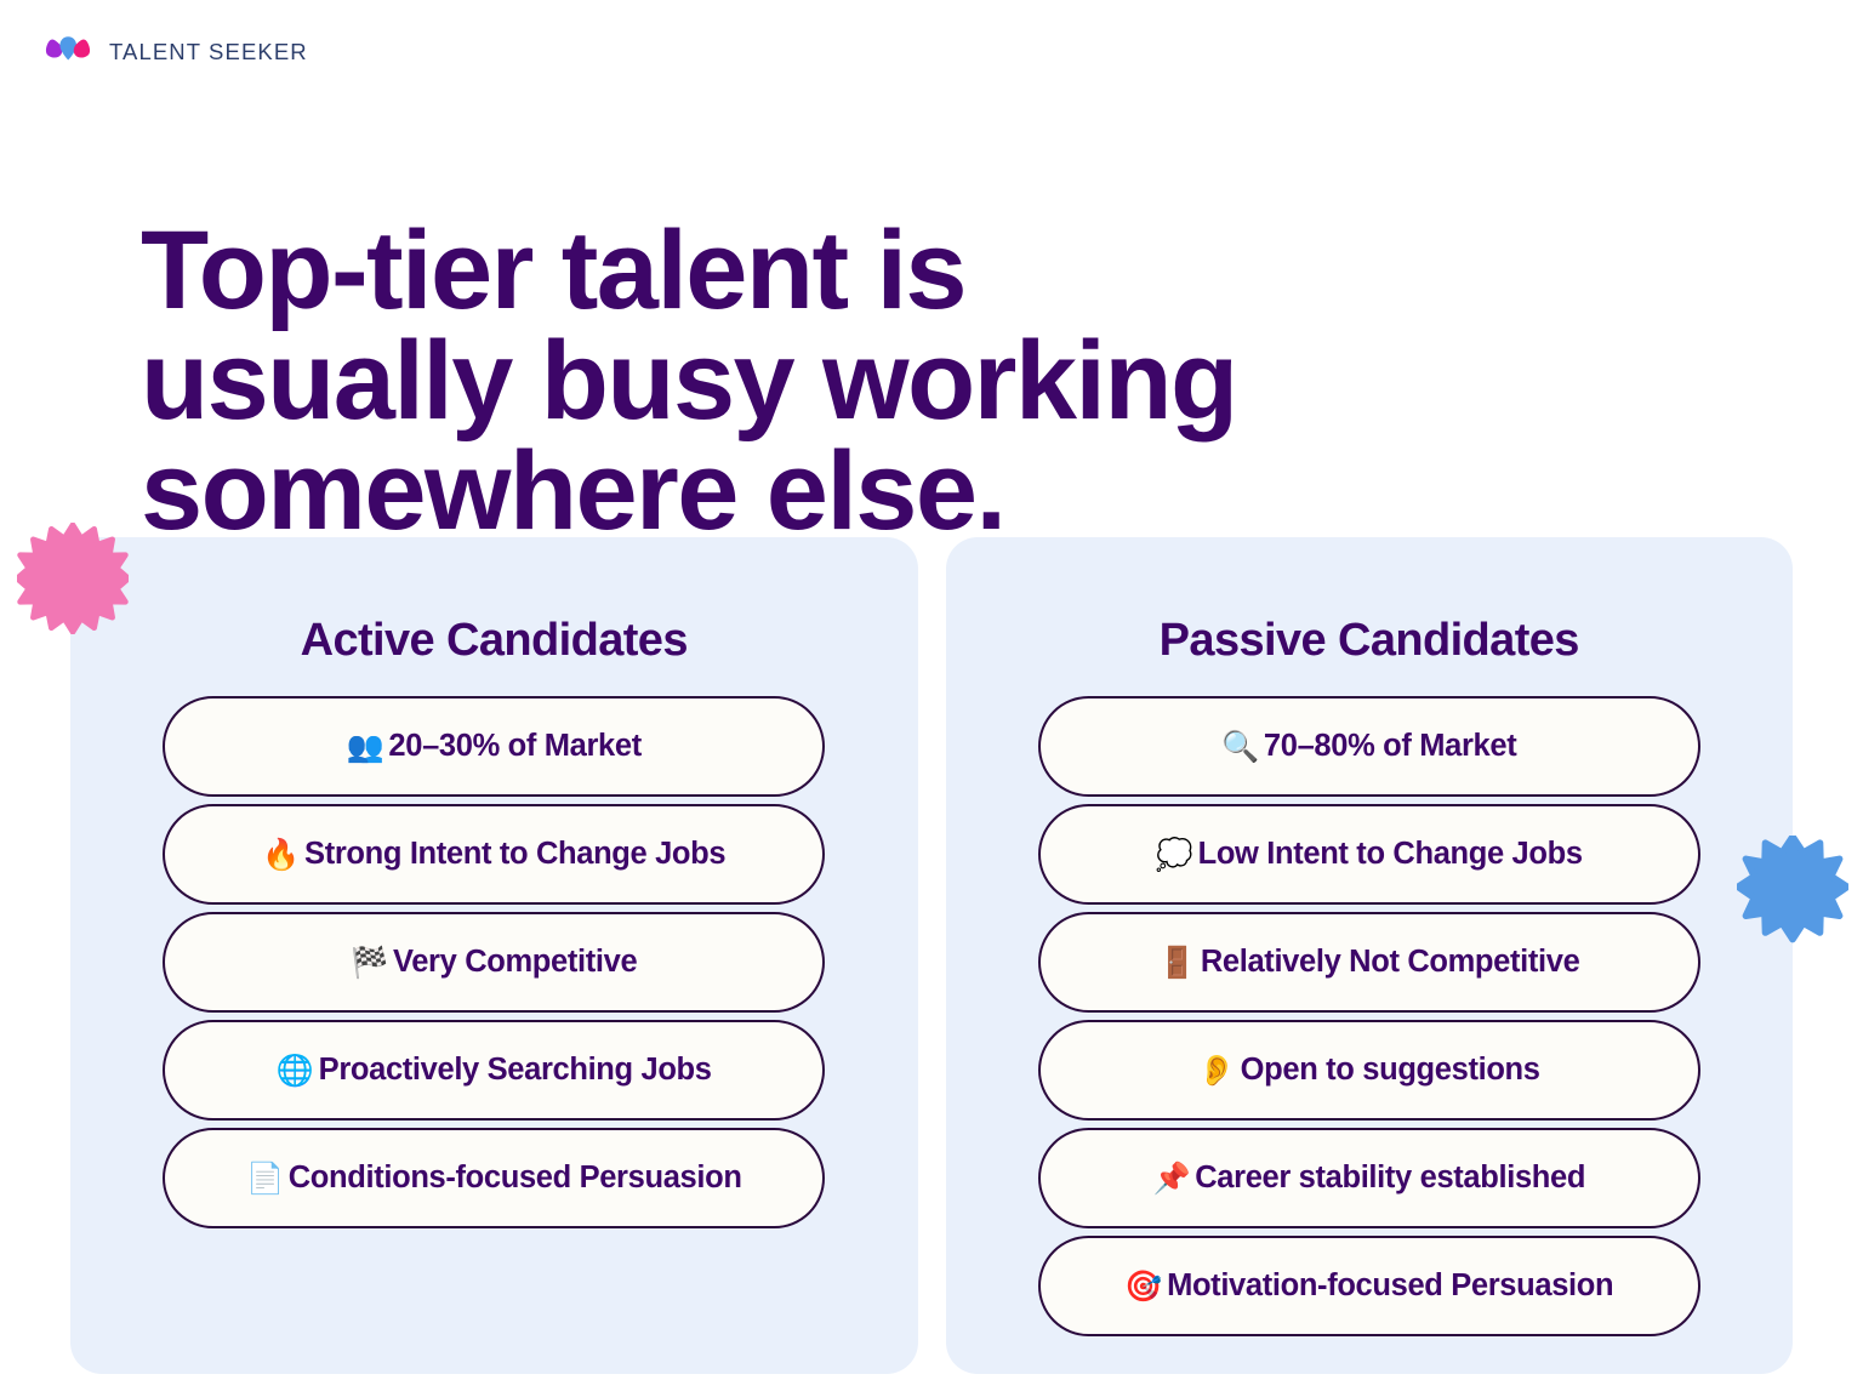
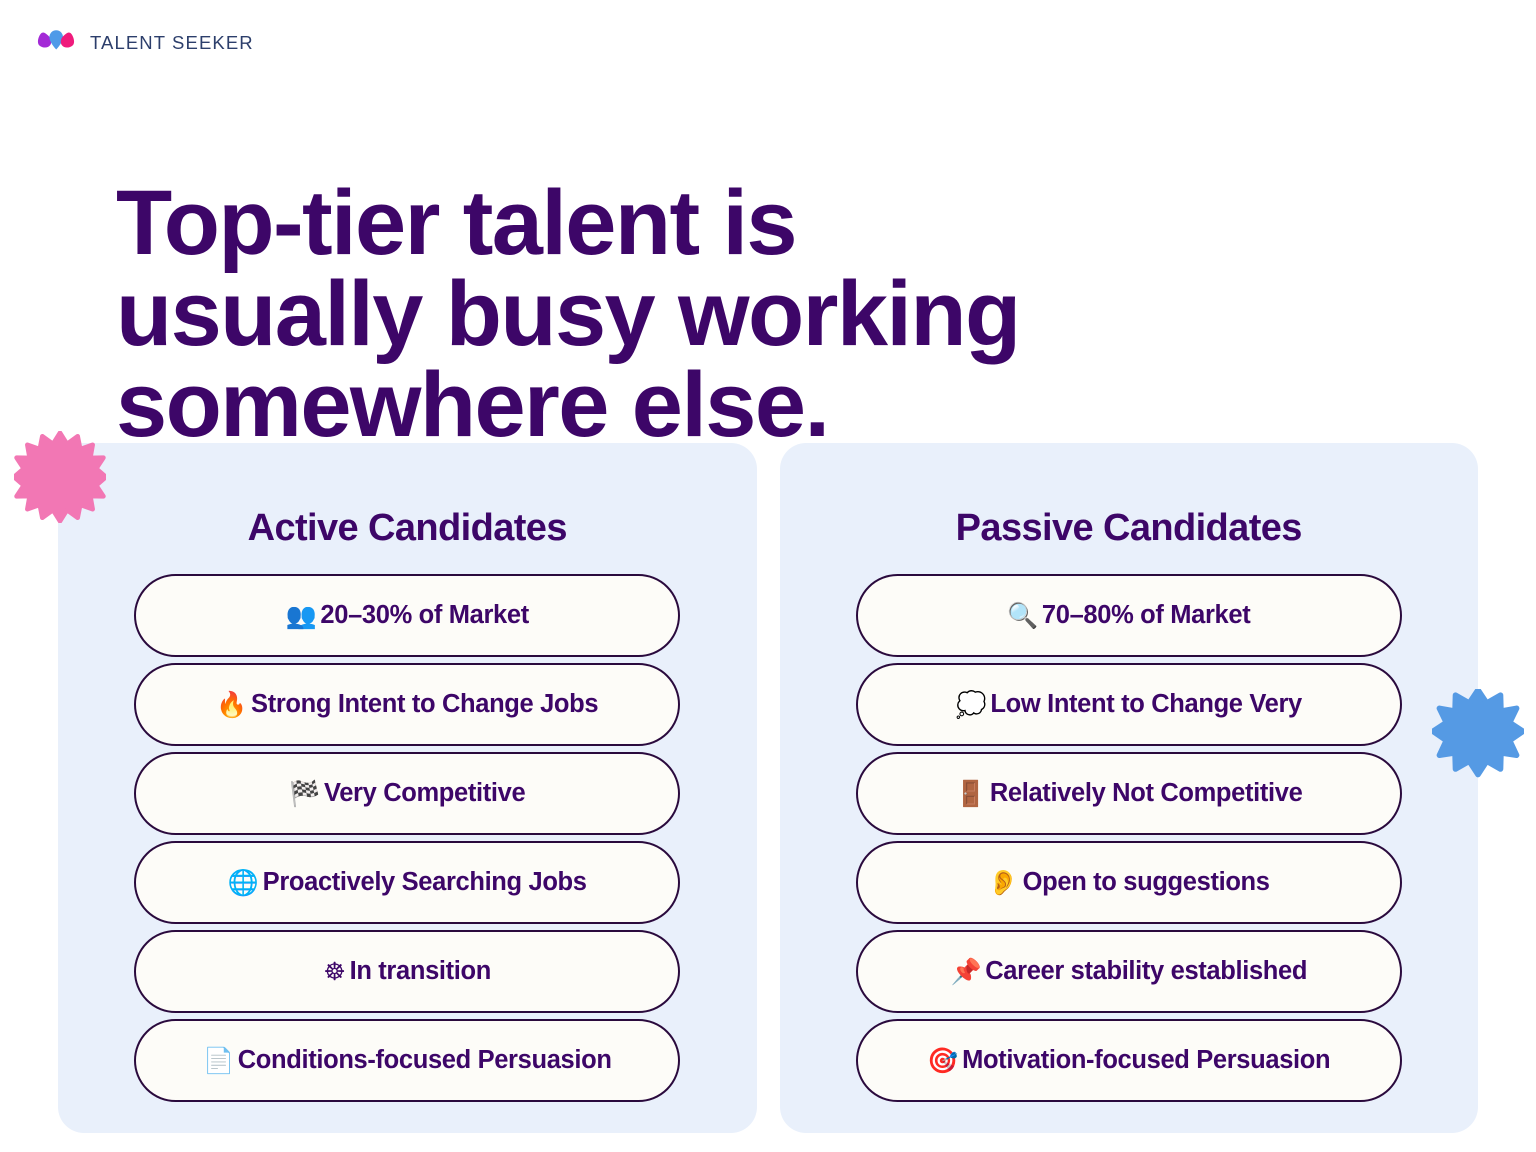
  TALENT SEEKER
  Top-tier talent is
  usually busy working
  somewhere else.
  Active Candidates
  👥
  20–30% of Market
  🔥
  Strong Intent to Change Jobs
  🏁
  Very Competitive
  🌐
  Proactively Searching Jobs
+ ☸
+ In transition
  📄
  Conditions-focused Persuasion
  Passive Candidates
  🔍
  70–80% of Market
  💭
- Low Intent to Change Jobs
+ Low Intent to Change Very
  🚪
  Relatively Not Competitive
  👂
  Open to suggestions
  📌
  Career stability established
  🎯
  Motivation-focused Persuasion
